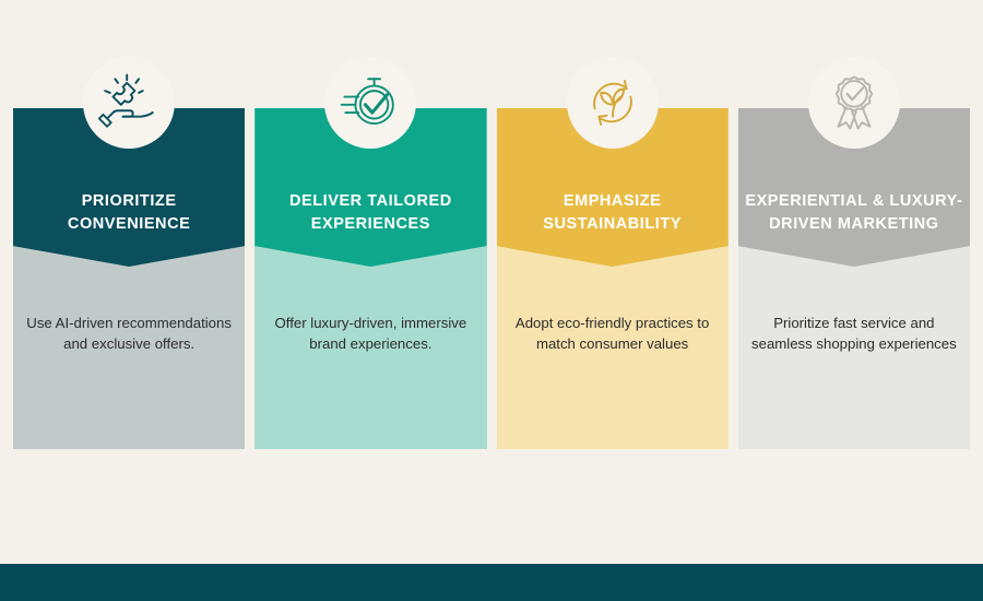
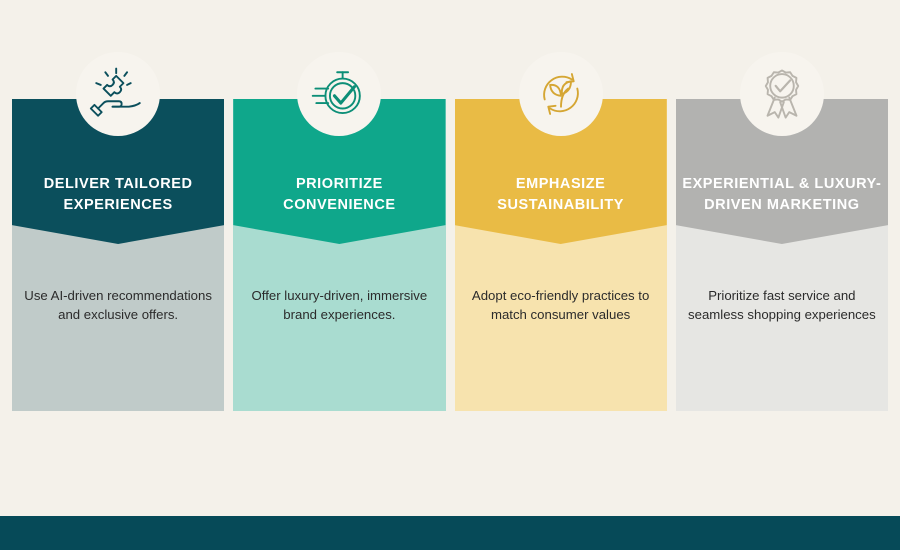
- PRIORITIZE CONVENIENCE
+ DELIVER TAILORED EXPERIENCES
  Use AI-driven recommendations and exclusive offers.
- DELIVER TAILORED EXPERIENCES
+ PRIORITIZE CONVENIENCE
  Offer luxury-driven, immersive brand experiences.
  EMPHASIZE SUSTAINABILITY
  Adopt eco-friendly practices to match consumer values
  EXPERIENTIAL & LUXURY-DRIVEN MARKETING
  Prioritize fast service and seamless shopping experiences
